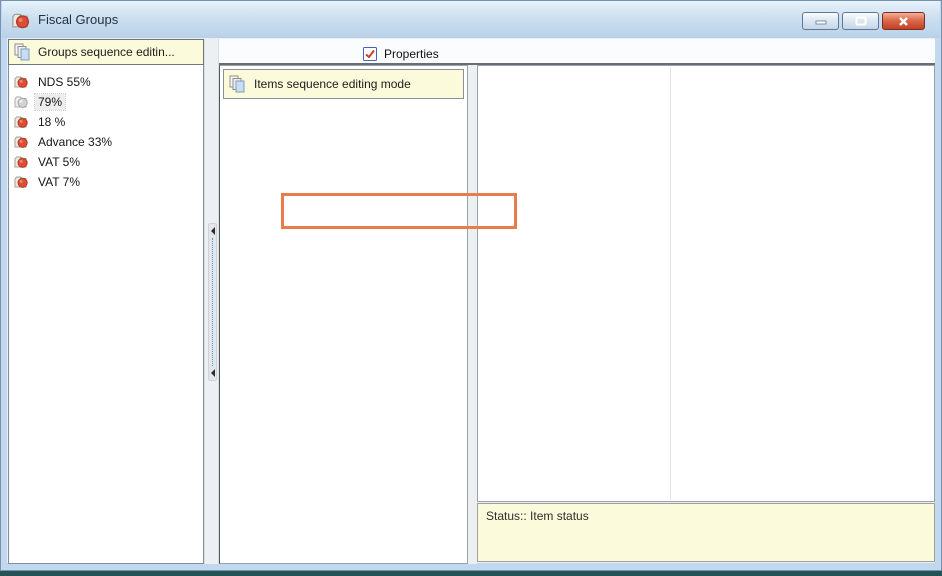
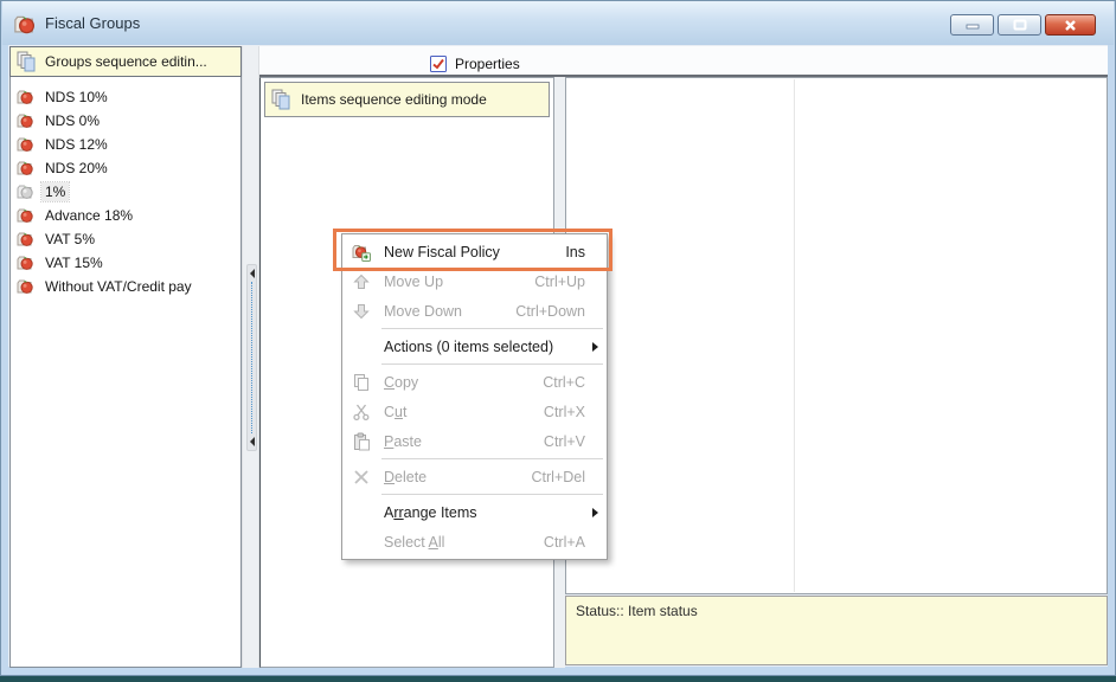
  Fiscal Groups
  Groups sequence editin...
+ NDS 10%
- NDS 55%
+ NDS 0%
+ NDS 12%
+ NDS 20%
- 79%
+ 1%
- 18 %
- Advance 33%
+ Advance 18%
  VAT 5%
- VAT 7%
+ VAT 15%
+ Without VAT/Credit pay
  Properties
  Items sequence editing mode
  Status:: Item status
+ New Fiscal Policy
+ Ins
+ Move Up
+ Ctrl+Up
+ Move Down
+ Ctrl+Down
+ Actions (0 items selected)
+ Copy
+ Ctrl+C
+ Cut
+ Ctrl+X
+ Paste
+ Ctrl+V
+ Delete
+ Ctrl+Del
+ Arrange Items
+ Select All
+ Ctrl+A
